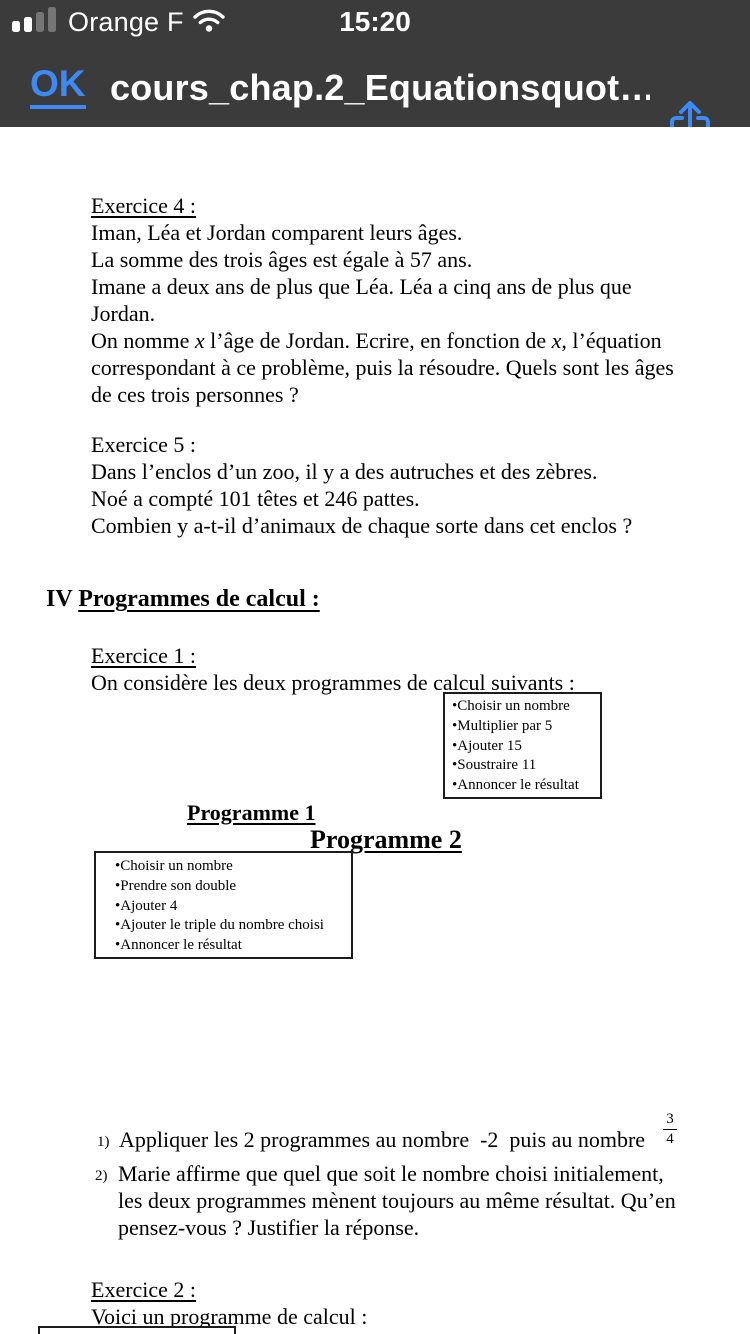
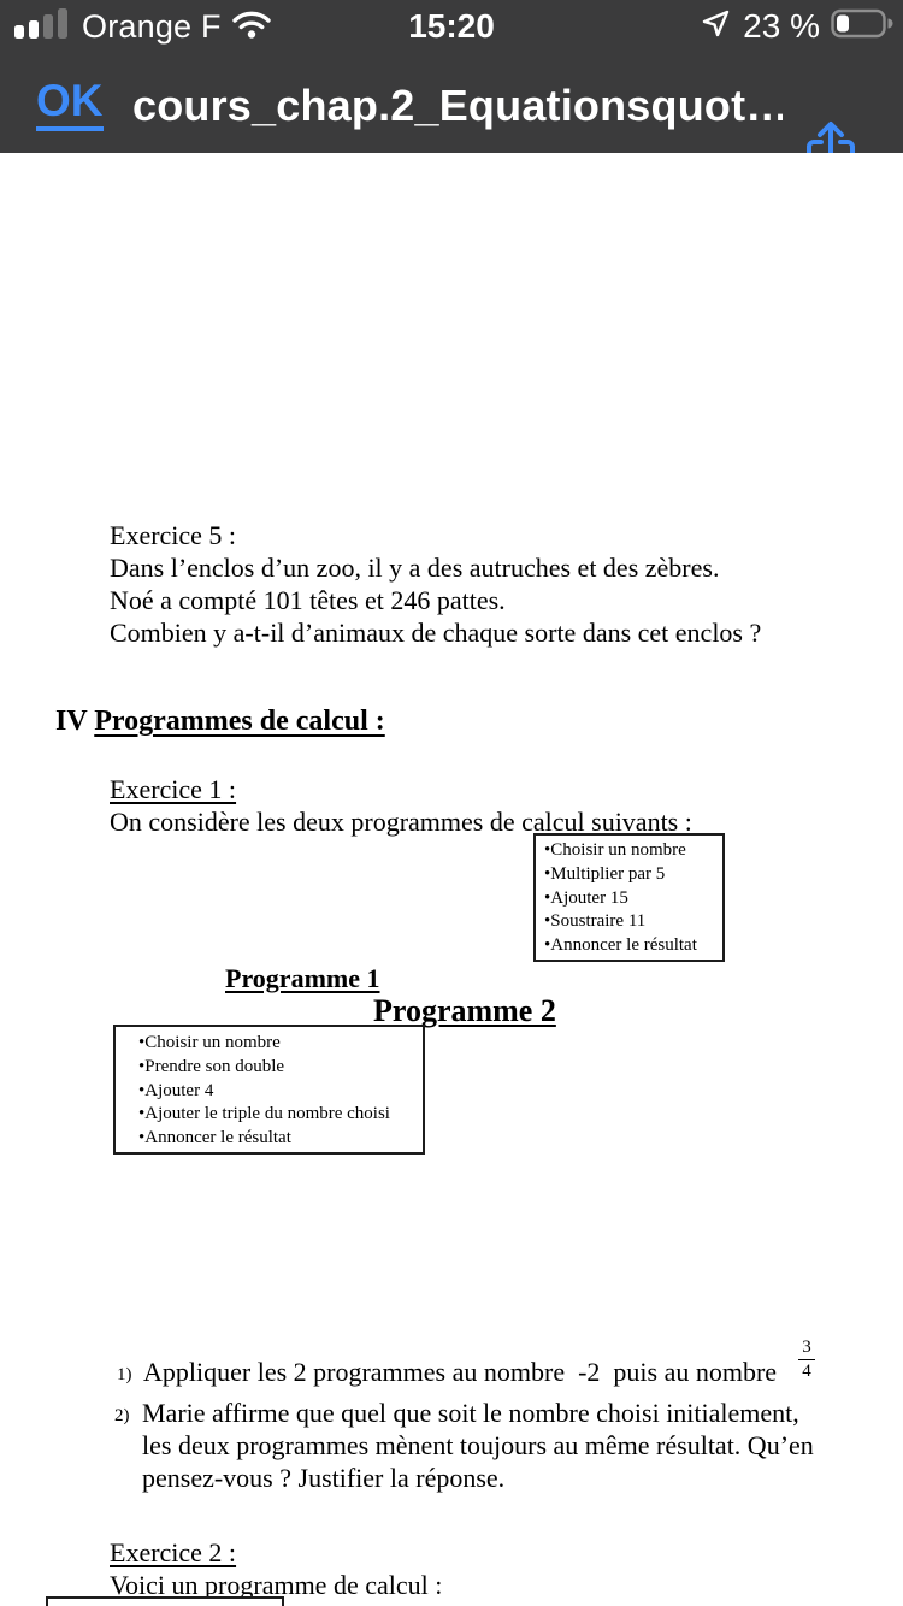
  Orange F
  15:20
+ 23 %
  OK
  cours_chap.2_Equationsquot…
- Exercice 4 :
- Iman, Léa et Jordan comparent leurs âges.
- La somme des trois âges est égale à 57 ans.
- Imane a deux ans de plus que Léa. Léa a cinq ans de plus que
- Jordan.
- On nomme x l’âge de Jordan. Ecrire, en fonction de x, l’équation
- correspondant à ce problème, puis la résoudre. Quels sont les âges
- de ces trois personnes ?
  Exercice 5 :
  Dans l’enclos d’un zoo, il y a des autruches et des zèbres.
  Noé a compté 101 têtes et 246 pattes.
  Combien y a-t-il d’animaux de chaque sorte dans cet enclos ?
  IV Programmes de calcul :
  Exercice 1 :
  On considère les deux programmes de calcul suivants :
  Choisir un nombre
  Multiplier par 5
  Ajouter 15
  Soustraire 11
  Annoncer le résultat
  Programme 1
  Programme 2
  Choisir un nombre
  Prendre son double
  Ajouter 4
  Ajouter le triple du nombre choisi
  Annoncer le résultat
  1)
  Appliquer les 2 programmes au nombre -2 puis au nombre
  3
  4
  2)
  Marie affirme que quel que soit le nombre choisi initialement,
  les deux programmes mènent toujours au même résultat. Qu’en
  pensez-vous ? Justifier la réponse.
  Exercice 2 :
  Voici un programme de calcul :
